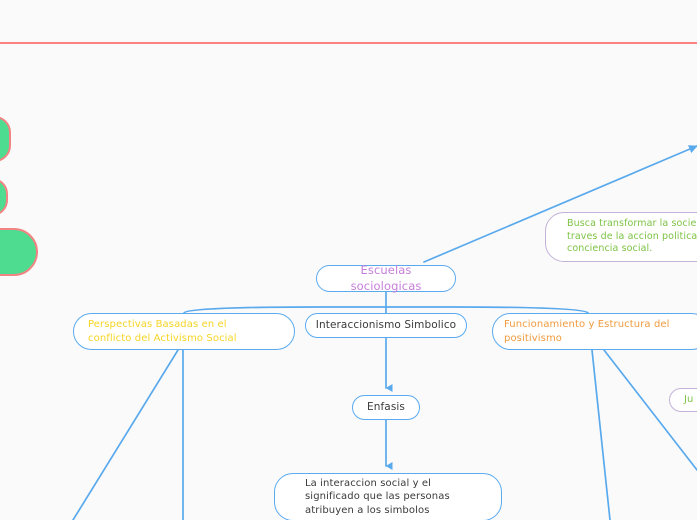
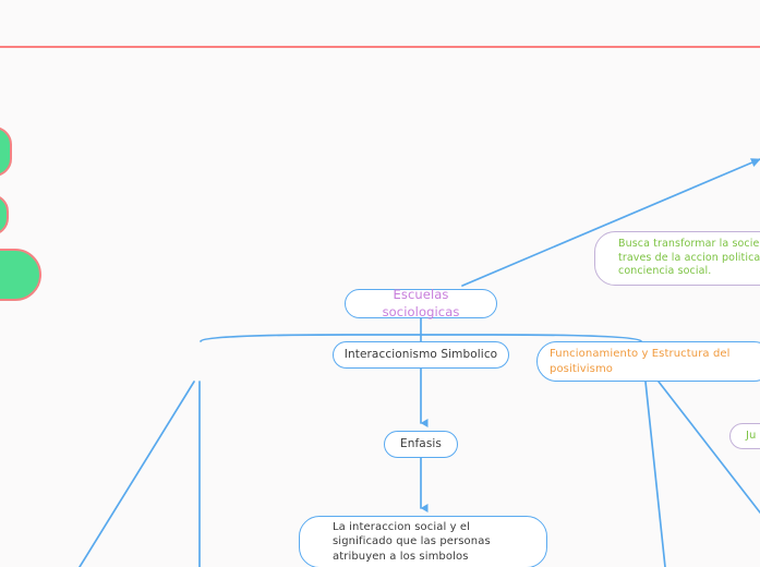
  Escuelas sociologicas
- Perspectivas Basadas en el
- conflicto del Activismo Social
  Interaccionismo Simbolico
  Funcionamiento y Estructura del
  positivismo
  Enfasis
  La interaccion social y el
  significado que las personas
  atribuyen a los simbolos
  Busca transformar la socie
  traves de la accion politica
  conciencia social.
  Ju
